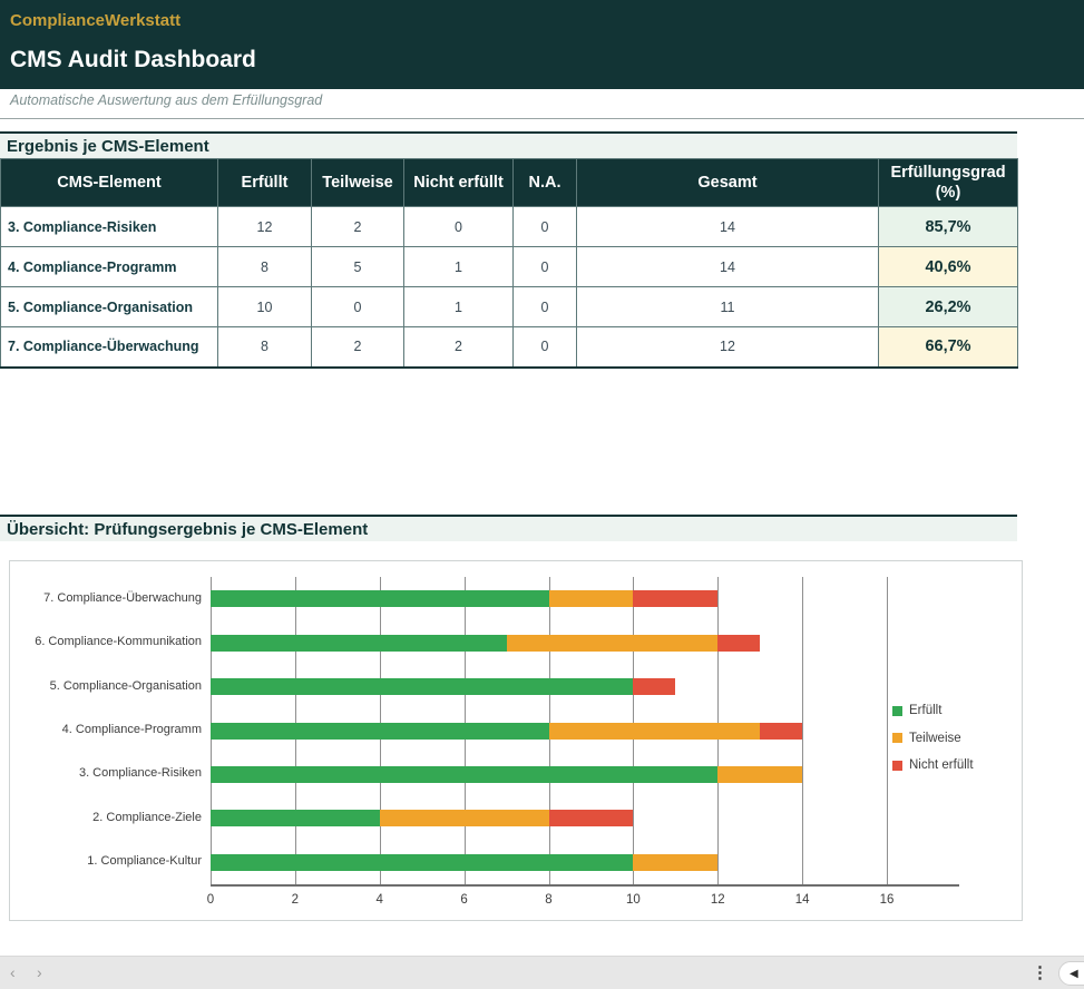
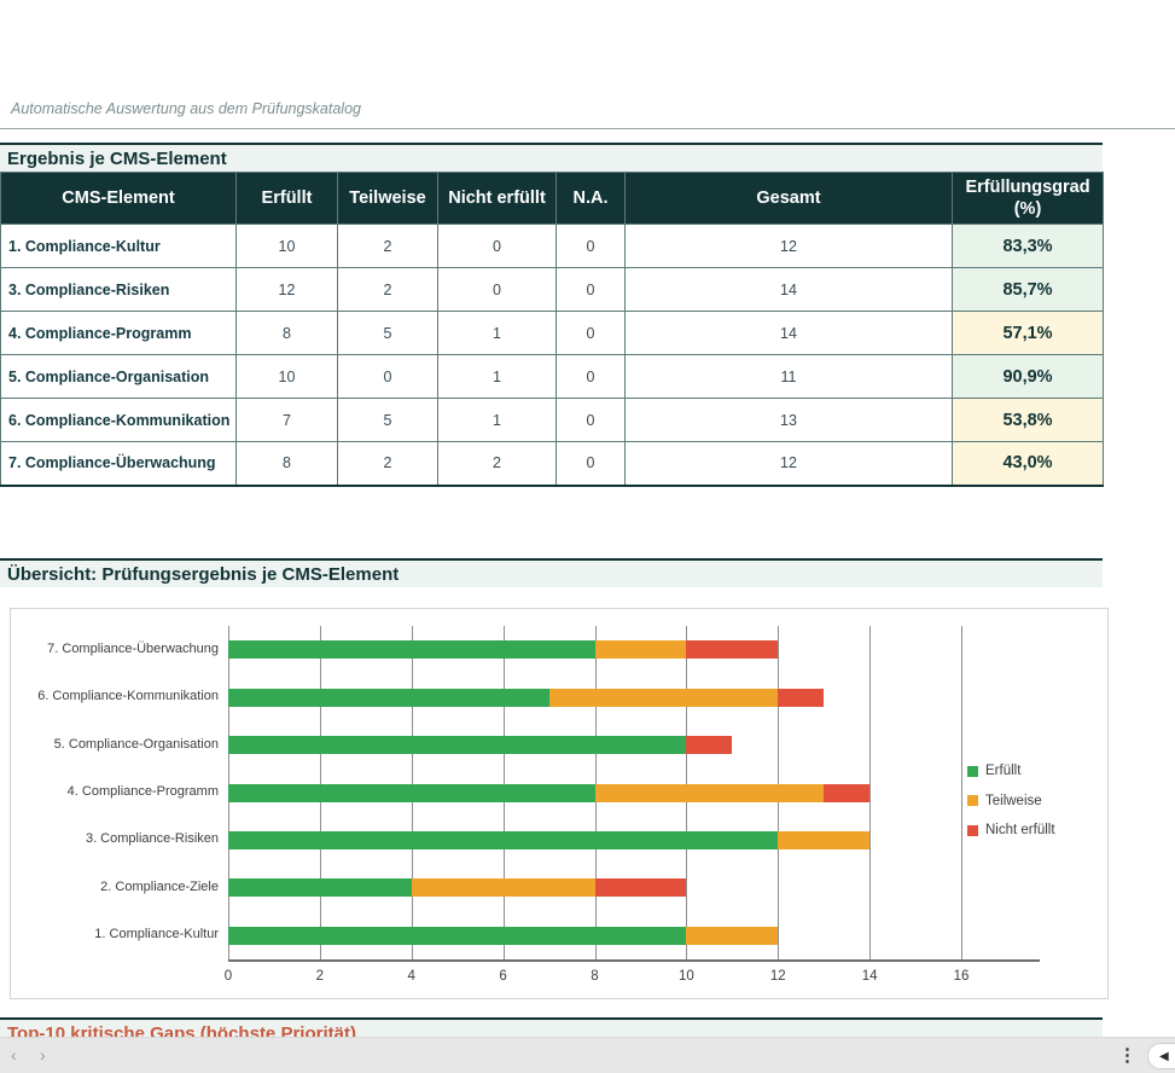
- ComplianceWerkstatt
- CMS Audit Dashboard
- Automatische Auswertung aus dem Erfüllungsgrad
+ Automatische Auswertung aus dem Prüfungskatalog
  Ergebnis je CMS-Element
  CMS-Element	Erfüllt	Teilweise	Nicht erfüllt	N.A.	Gesamt	Erfüllungsgrad (%)
+ 1. Compliance-Kultur	10	2	0	0	12	83,3%
  3. Compliance-Risiken	12	2	0	0	14	85,7%
- 4. Compliance-Programm	8	5	1	0	14	40,6%
+ 4. Compliance-Programm	8	5	1	0	14	57,1%
- 5. Compliance-Organisation	10	0	1	0	11	26,2%
+ 5. Compliance-Organisation	10	0	1	0	11	90,9%
+ 6. Compliance-Kommunikation	7	5	1	0	13	53,8%
- 7. Compliance-Überwachung	8	2	2	0	12	66,7%
+ 7. Compliance-Überwachung	8	2	2	0	12	43,0%
  Übersicht: Prüfungsergebnis je CMS-Element
  0
  2
  4
  6
  8
  10
  12
  14
  16
  7. Compliance-Überwachung
  6. Compliance-Kommunikation
  5. Compliance-Organisation
  4. Compliance-Programm
  3. Compliance-Risiken
  2. Compliance-Ziele
  1. Compliance-Kultur
  Erfüllt
  Teilweise
  Nicht erfüllt
+ Top-10 kritische Gaps (höchste Priorität)
  ‹
  ›
  ⋮
  ◀
